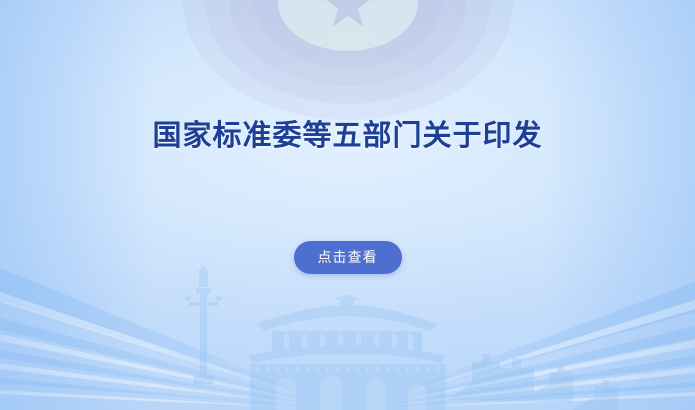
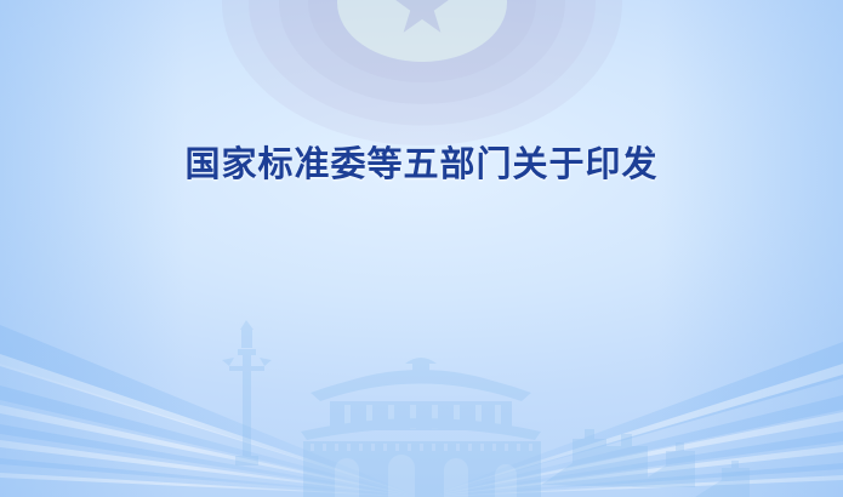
  国家标准委等五部门关于印发
- 点击查看
